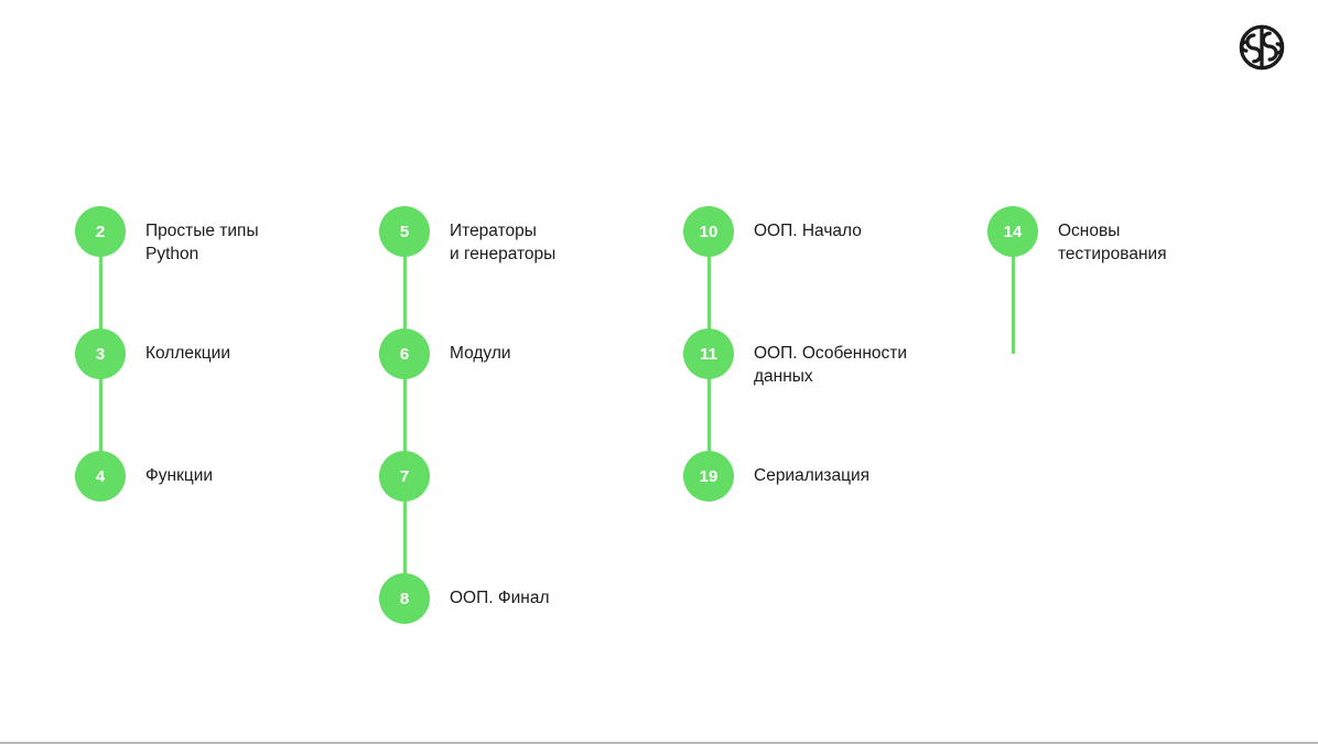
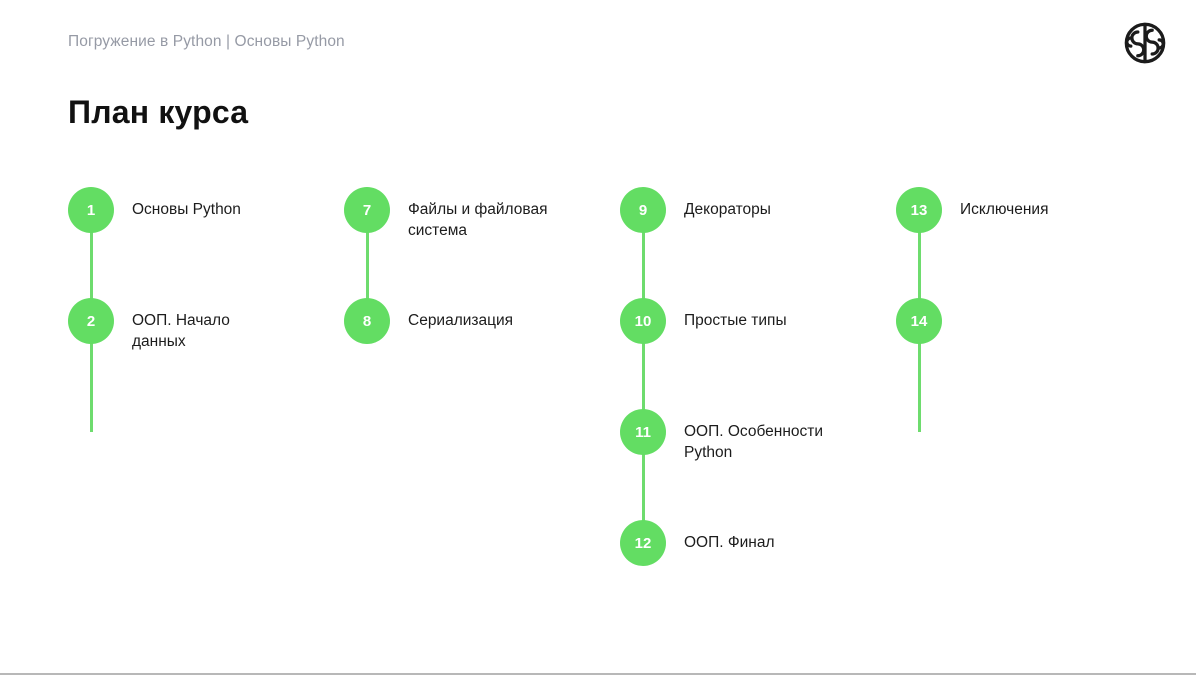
+ Погружение в Python | Основы Python
+ План курса
+ 1
+ Основы Python
  2
- Простые типы
+ ООП. Начало
- Python
+ данных
- 3
- Коллекции
- 4
- Функции
- 5
- Итераторы
- и генераторы
- 6
- Модули
  7
+ Файлы и файловая
+ система
  8
- ООП. Финал
+ Сериализация
+ 9
+ Декораторы
  10
- ООП. Начало
+ Простые типы
  11
  ООП. Особенности
- данных
+ Python
- 19
+ 12
- Сериализация
+ ООП. Финал
+ 13
+ Исключения
  14
- Основы
- тестирования
